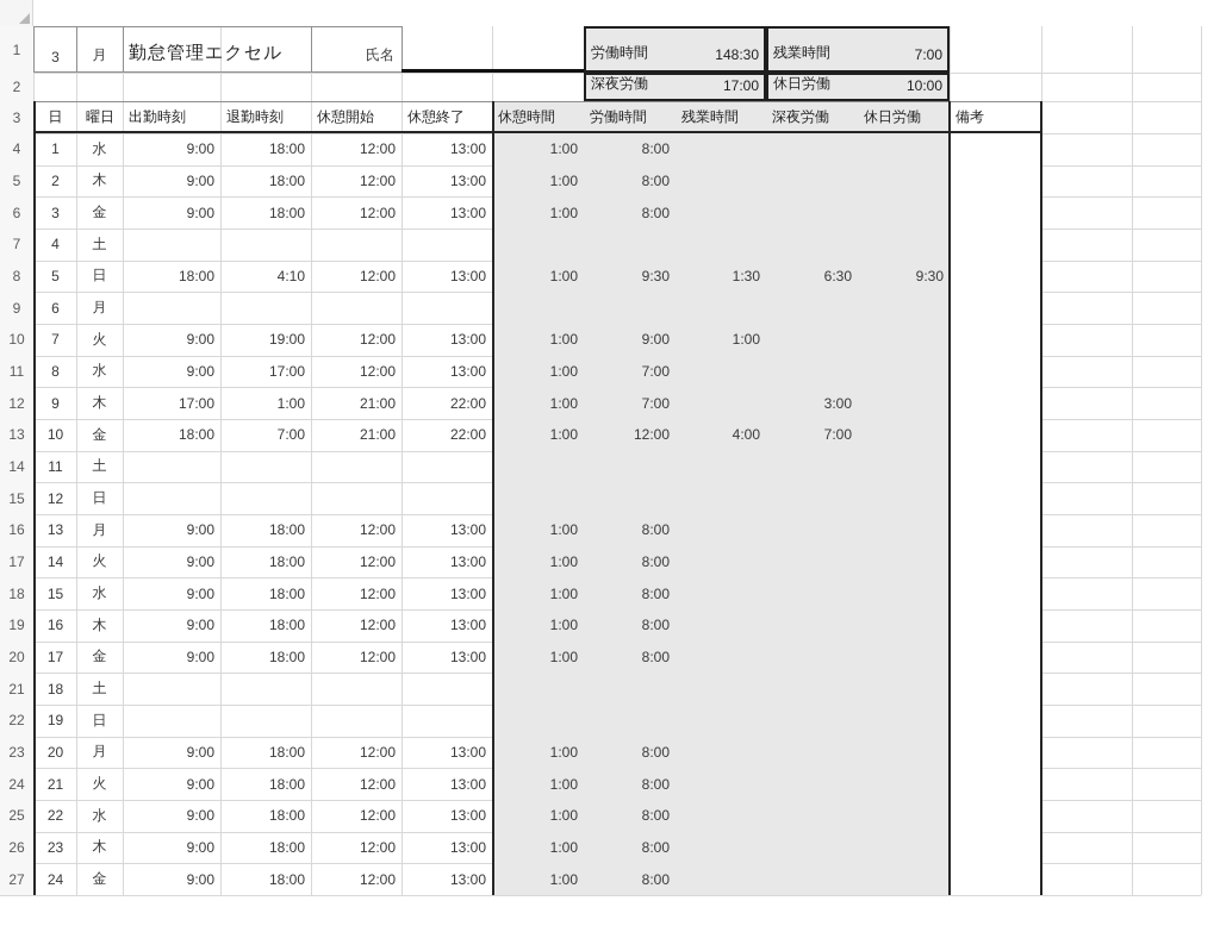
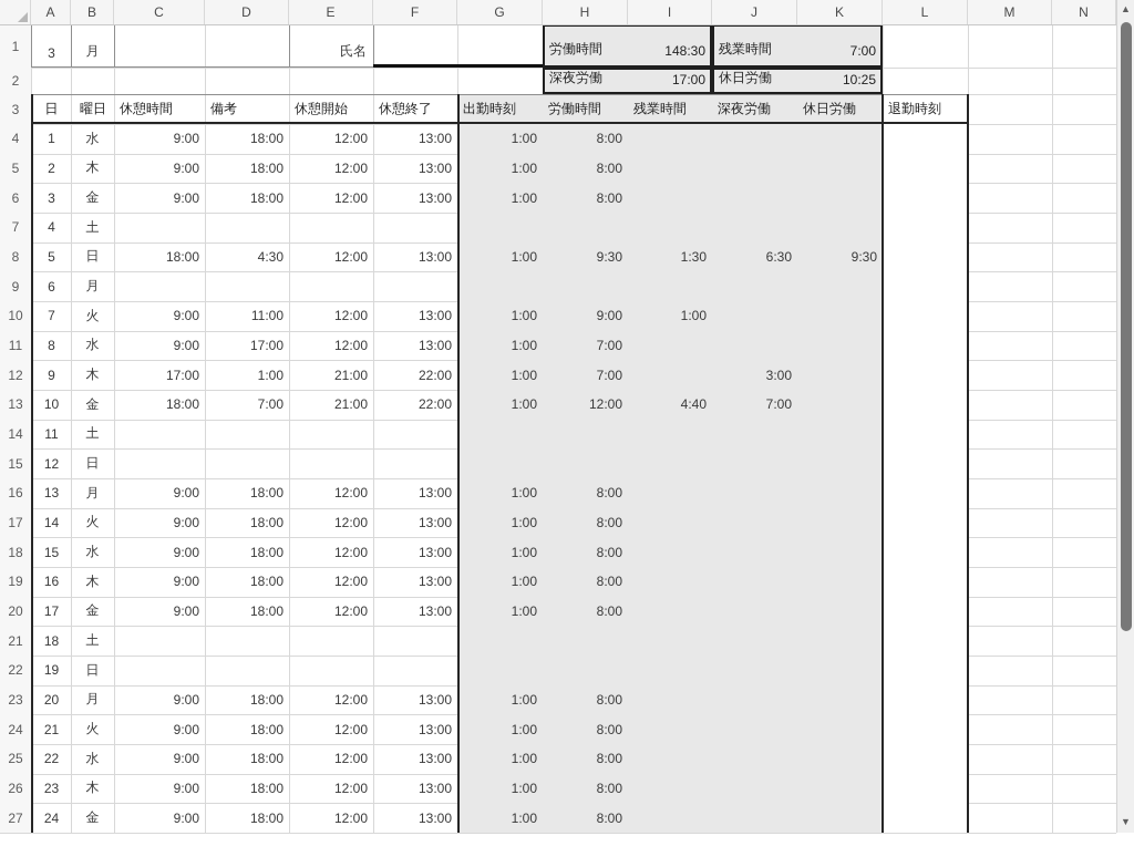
  労働時間
  148:30
  残業時間
  7:00
  深夜労働
  17:00
  休日労働
- 10:00
+ 10:25
  日
  曜日
- 出勤時刻
+ 休憩時間
- 退勤時刻
+ 備考
  休憩開始
  休憩終了
- 休憩時間
+ 出勤時刻
  労働時間
  残業時間
  深夜労働
  休日労働
- 備考
+ 退勤時刻
  1
  水
  9:00
  18:00
  12:00
  13:00
  1:00
  8:00
  2
  木
  9:00
  18:00
  12:00
  13:00
  1:00
  8:00
  3
  金
  9:00
  18:00
  12:00
  13:00
  1:00
  8:00
  4
  土
  5
  日
  18:00
- 4:10
+ 4:30
  12:00
  13:00
  1:00
  9:30
  1:30
  6:30
  9:30
  6
  月
  7
  火
  9:00
- 19:00
+ 11:00
  12:00
  13:00
  1:00
  9:00
  1:00
  8
  水
  9:00
  17:00
  12:00
  13:00
  1:00
  7:00
  9
  木
  17:00
  1:00
  21:00
  22:00
  1:00
  7:00
  3:00
  10
  金
  18:00
  7:00
  21:00
  22:00
  1:00
  12:00
- 4:00
+ 4:40
  7:00
  11
  土
  12
  日
  13
  月
  9:00
  18:00
  12:00
  13:00
  1:00
  8:00
  14
  火
  9:00
  18:00
  12:00
  13:00
  1:00
  8:00
  15
  水
  9:00
  18:00
  12:00
  13:00
  1:00
  8:00
  16
  木
  9:00
  18:00
  12:00
  13:00
  1:00
  8:00
  17
  金
  9:00
  18:00
  12:00
  13:00
  1:00
  8:00
  18
  土
  19
  日
  20
  月
  9:00
  18:00
  12:00
  13:00
  1:00
  8:00
  21
  火
  9:00
  18:00
  12:00
  13:00
  1:00
  8:00
  22
  水
  9:00
  18:00
  12:00
  13:00
  1:00
  8:00
  23
  木
  9:00
  18:00
  12:00
  13:00
  1:00
  8:00
  24
  金
  9:00
  18:00
  12:00
  13:00
  1:00
  8:00
+ A
+ B
+ C
+ D
+ E
+ F
+ G
+ H
+ I
+ J
+ K
+ L
+ M
+ N
  3
  月
- 勤怠管理エクセル
  氏名
+ ▲
+ ▼
  4
  5
  6
  7
  8
  9
  10
  11
  12
  13
  14
  15
  16
  17
  18
  19
  20
  21
  22
  23
  24
  25
  26
  27
  1
  2
  3
